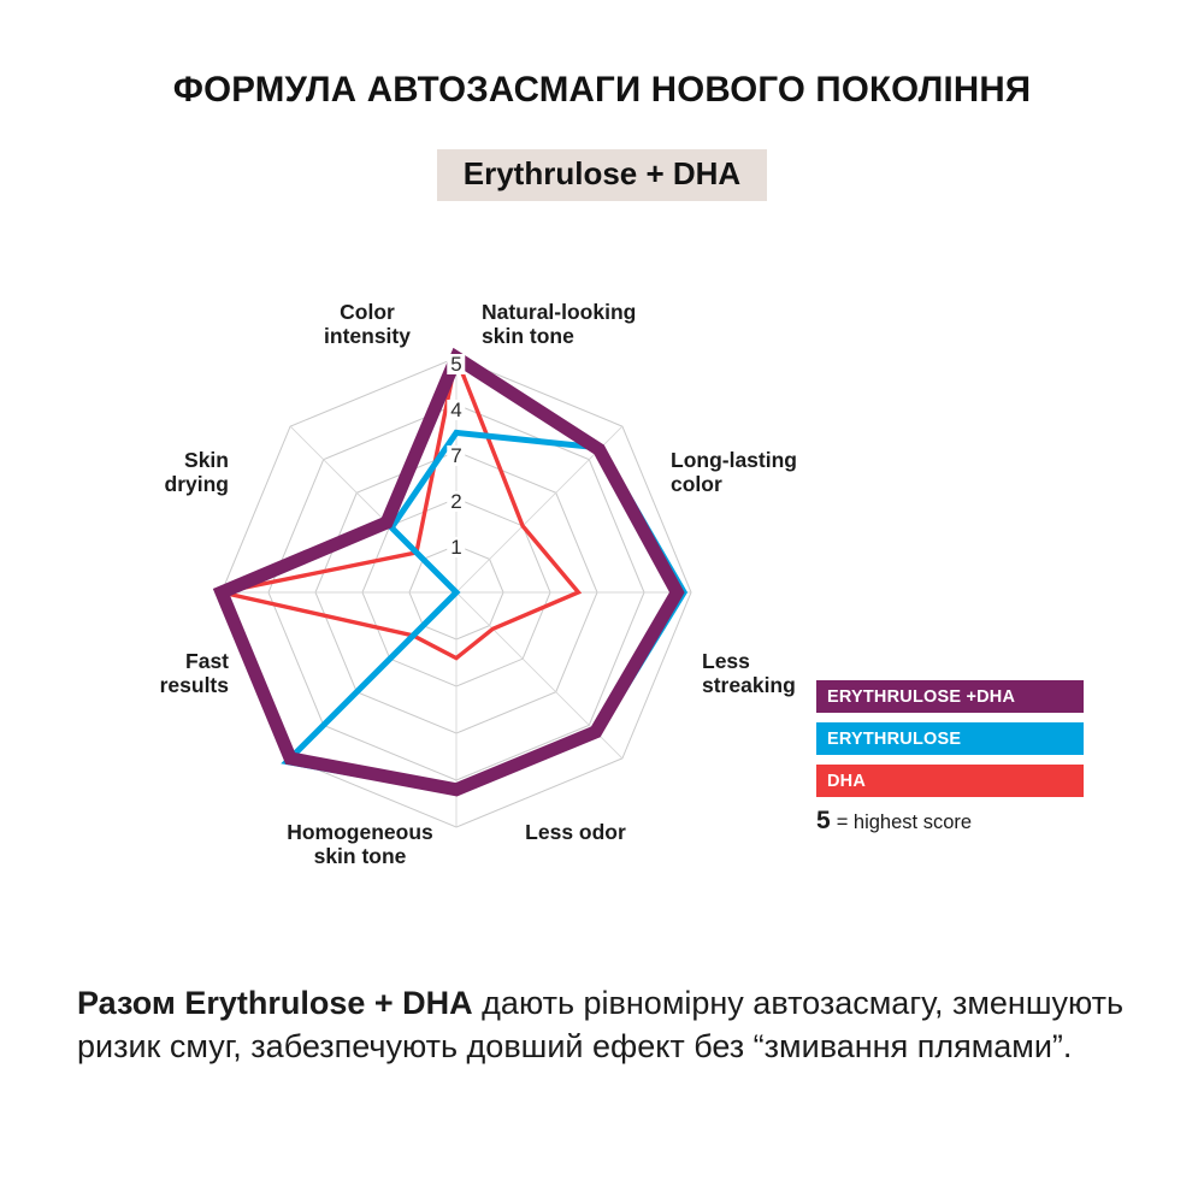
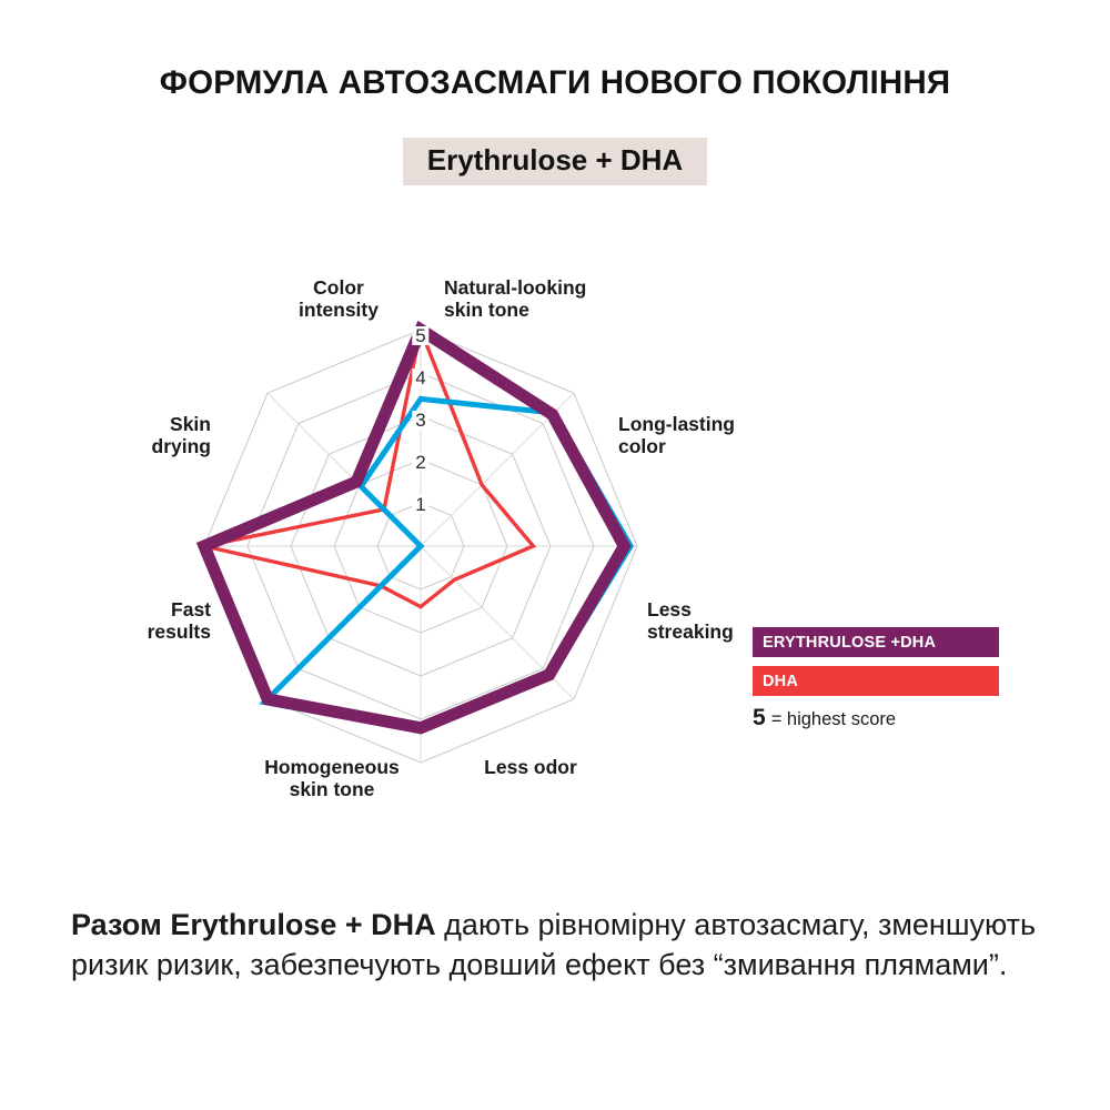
  ФОРМУЛА АВТОЗАСМАГИ НОВОГО ПОКОЛІННЯ
  Erythrulose + DHA
  Color
  intensity
  Natural-looking
  skin tone
  Long-lasting
  color
  Less
  streaking
  Less odor
  Homogeneous
  skin tone
  Fast
  results
  Skin
  drying
  5
  4
- 7
+ 3
  2
  1
  ERYTHRULOSE +DHA
- ERYTHRULOSE
  DHA
  5
  = highest score
- Разом Erythrulose + DHA дають рівномірну автозасмагу, зменшують ризик смуг, забезпечують довший ефект без “змивання плямами”.
+ Разом Erythrulose + DHA дають рівномірну автозасмагу, зменшують ризик ризик, забезпечують довший ефект без “змивання плямами”.
